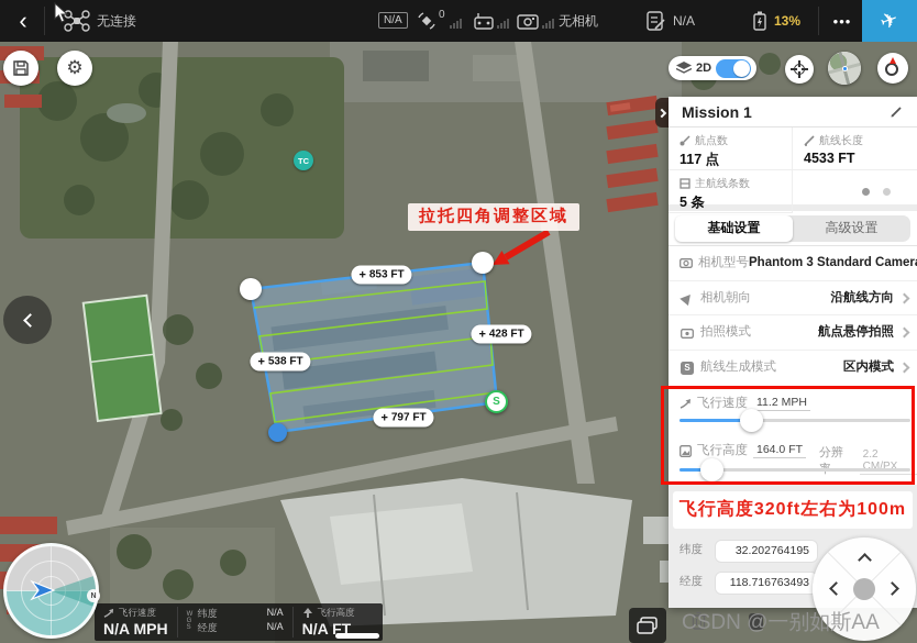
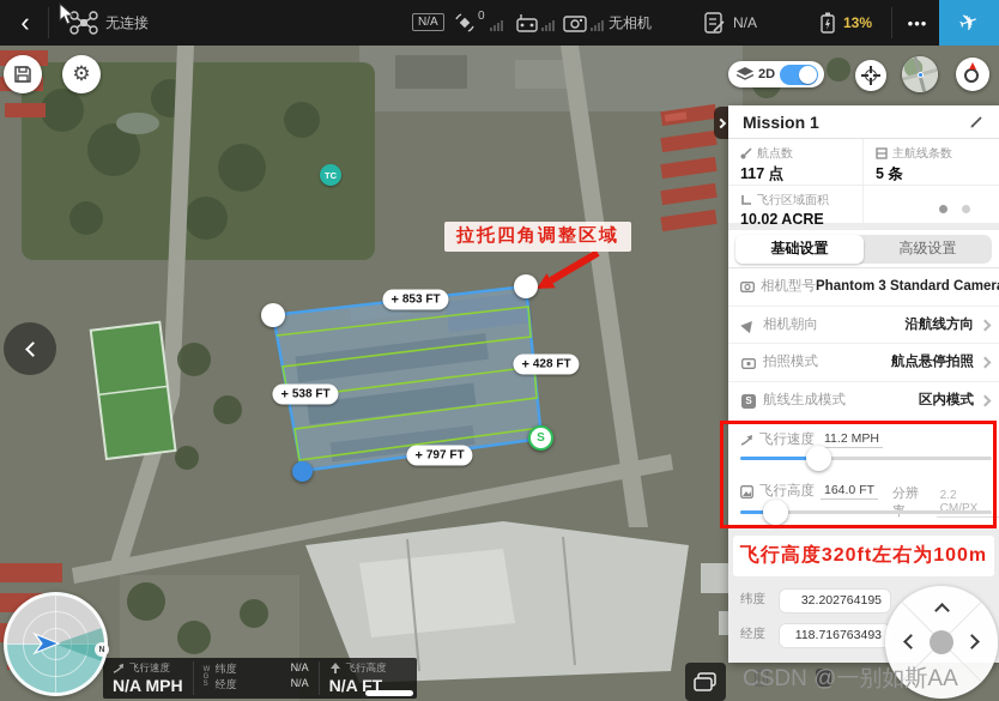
  S
  TC
  +
  853 FT
  +
  428 FT
  +
  538 FT
  +
  797 FT
  拉托四角调整区域
  ‹
  无连接
  N/A
  0
  无相机
  N/A
  13%
  •••
  ⚙
  2D
  Mission 1
  航点数
  117 点
- 航线长度
- 4533 FT
  主航线条数
  5 条
+ 飞行区域面积
+ 10.02 ACRE
  基础设置
  高级设置
  相机型号
  Phantom 3 Standard Camer
  相机朝向
  沿航线方向
  拍照模式
  航点悬停拍照
  S
  航线生成模式
  区内模式
  飞行速度
  11.2 MPH
  飞行高度
  164.0 FT
  2.2 CM/PX
  飞行高度320ft左右为100m
  纬度
  32.202764195
  经度
  118.716763493
  飞行速度
  N/A MPH
  纬度
  N/A
  经度
  N/A
  飞行高度
  N/A FT
  CSDN @一别如斯AA
